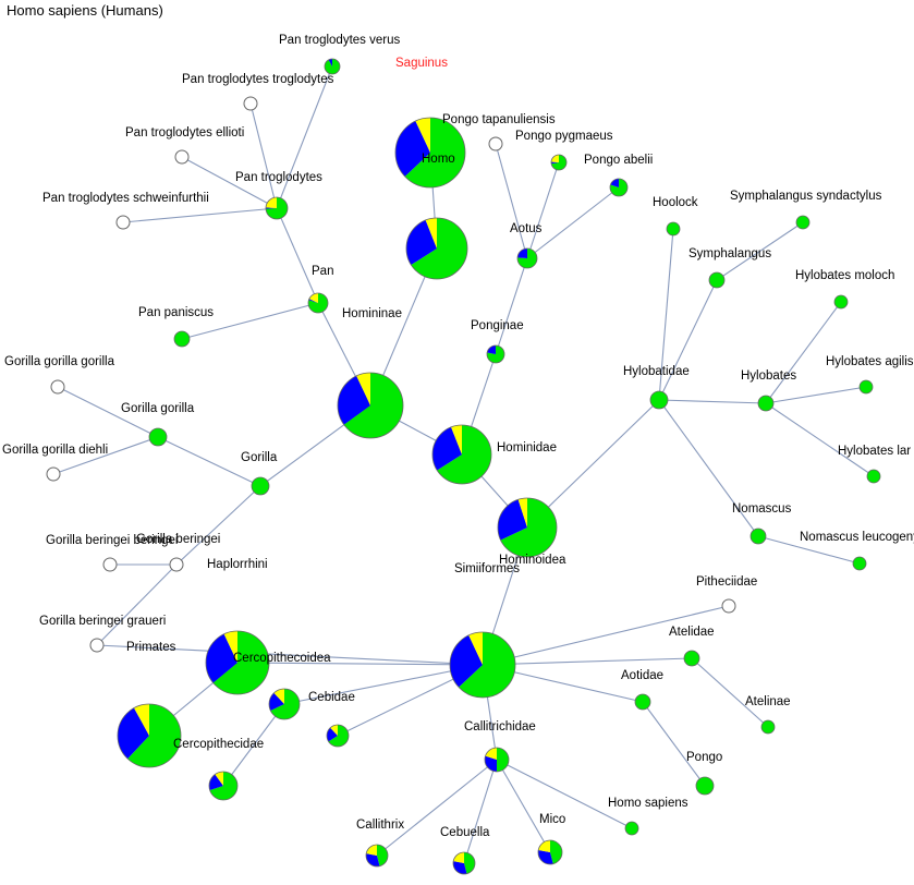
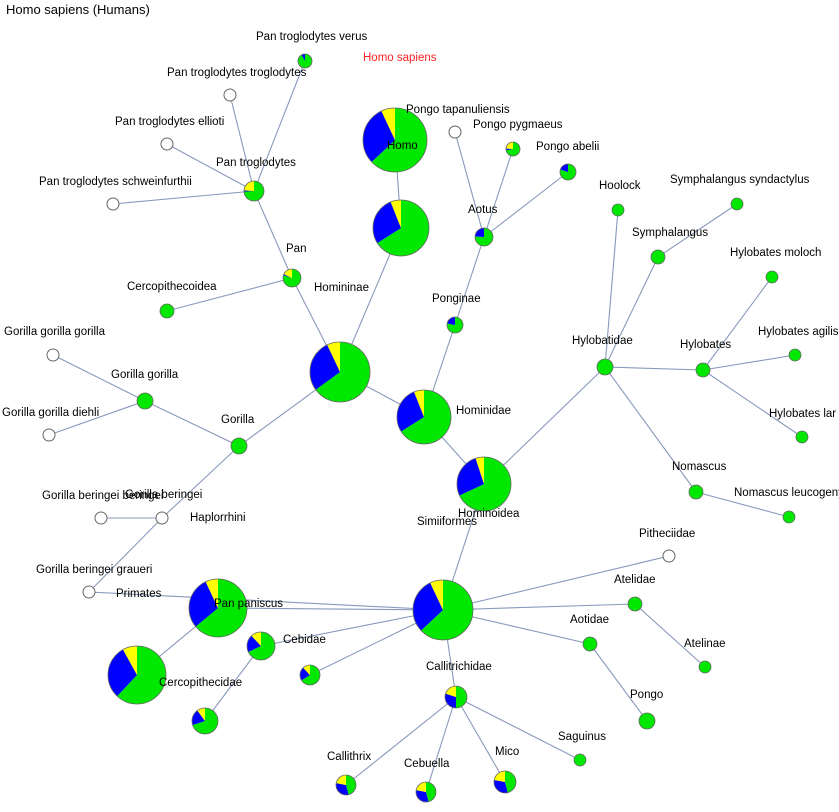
  Homo sapiens (Humans)
- Saguinus
+ Homo sapiens
  Homo
  Pan troglodytes verus
  Pan troglodytes troglodytes
  Pan troglodytes ellioti
  Pan troglodytes schweinfurthii
  Pan troglodytes
- Pan paniscus
+ Cercopithecoidea
  Pan
  Homininae
  Gorilla gorilla gorilla
  Gorilla gorilla
  Gorilla gorilla diehli
  Gorilla
  Gorilla beringei beringei
  Gorilla beringei
  Gorilla beringei graueri
  Pongo tapanuliensis
  Pongo pygmaeus
  Pongo abelii
  Aotus
  Ponginae
  Hominidae
  Hominoidea
  Hoolock
  Symphalangus syndactylus
  Symphalangus
  Hylobates moloch
  Hylobates agilis
  Hylobatidae
  Hylobates
  Hylobates lar
  Nomascus
  Nomascus leucogen
  Simiiformes
  Haplorrhini
  Primates
- Cercopithecoidea
+ Pan paniscus
  Cercopithecidae
  Cebidae
  Pitheciidae
  Atelidae
  Atelinae
  Aotidae
  Pongo
  Callitrichidae
  Callithrix
  Cebuella
  Mico
- Homo sapiens
+ Saguinus
